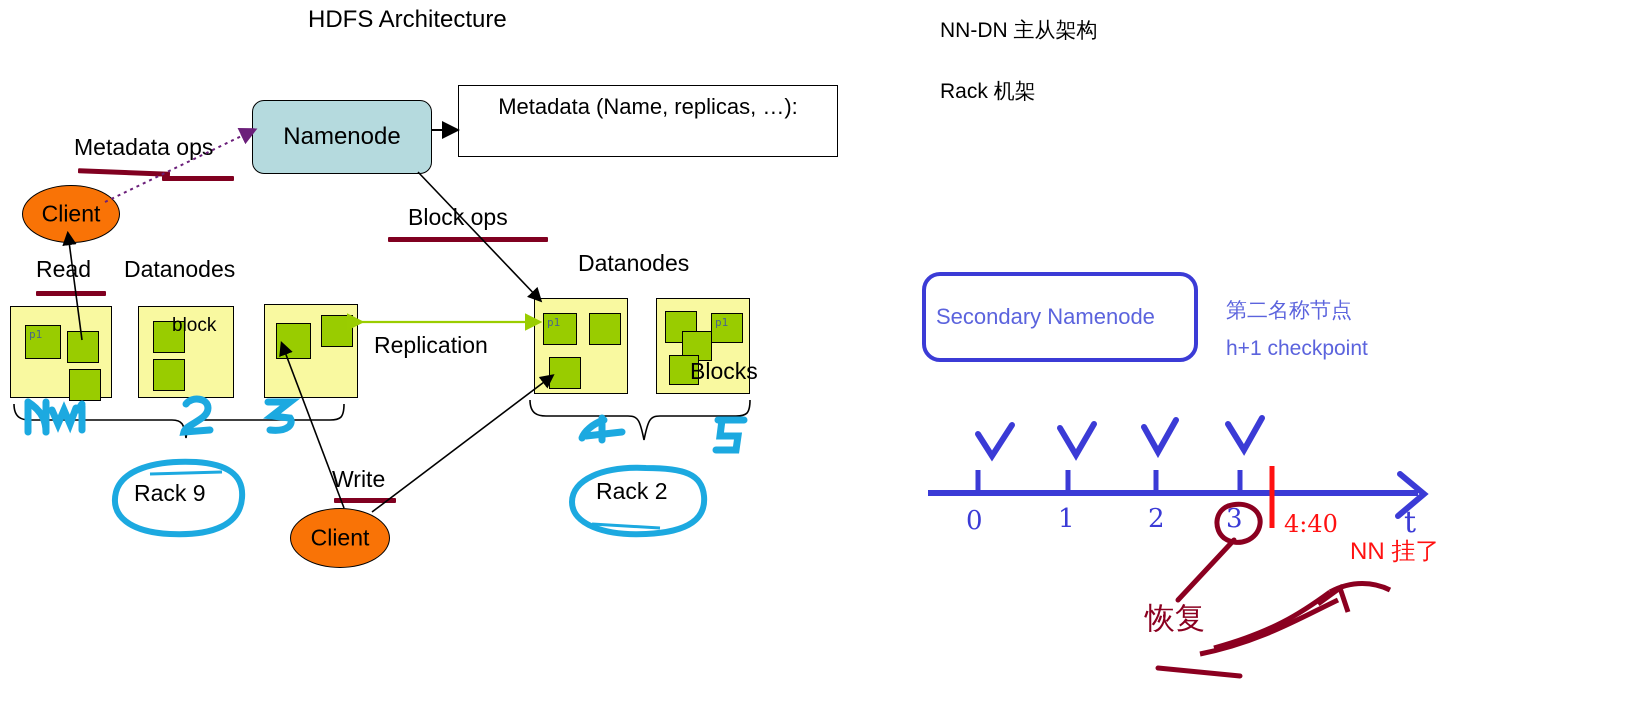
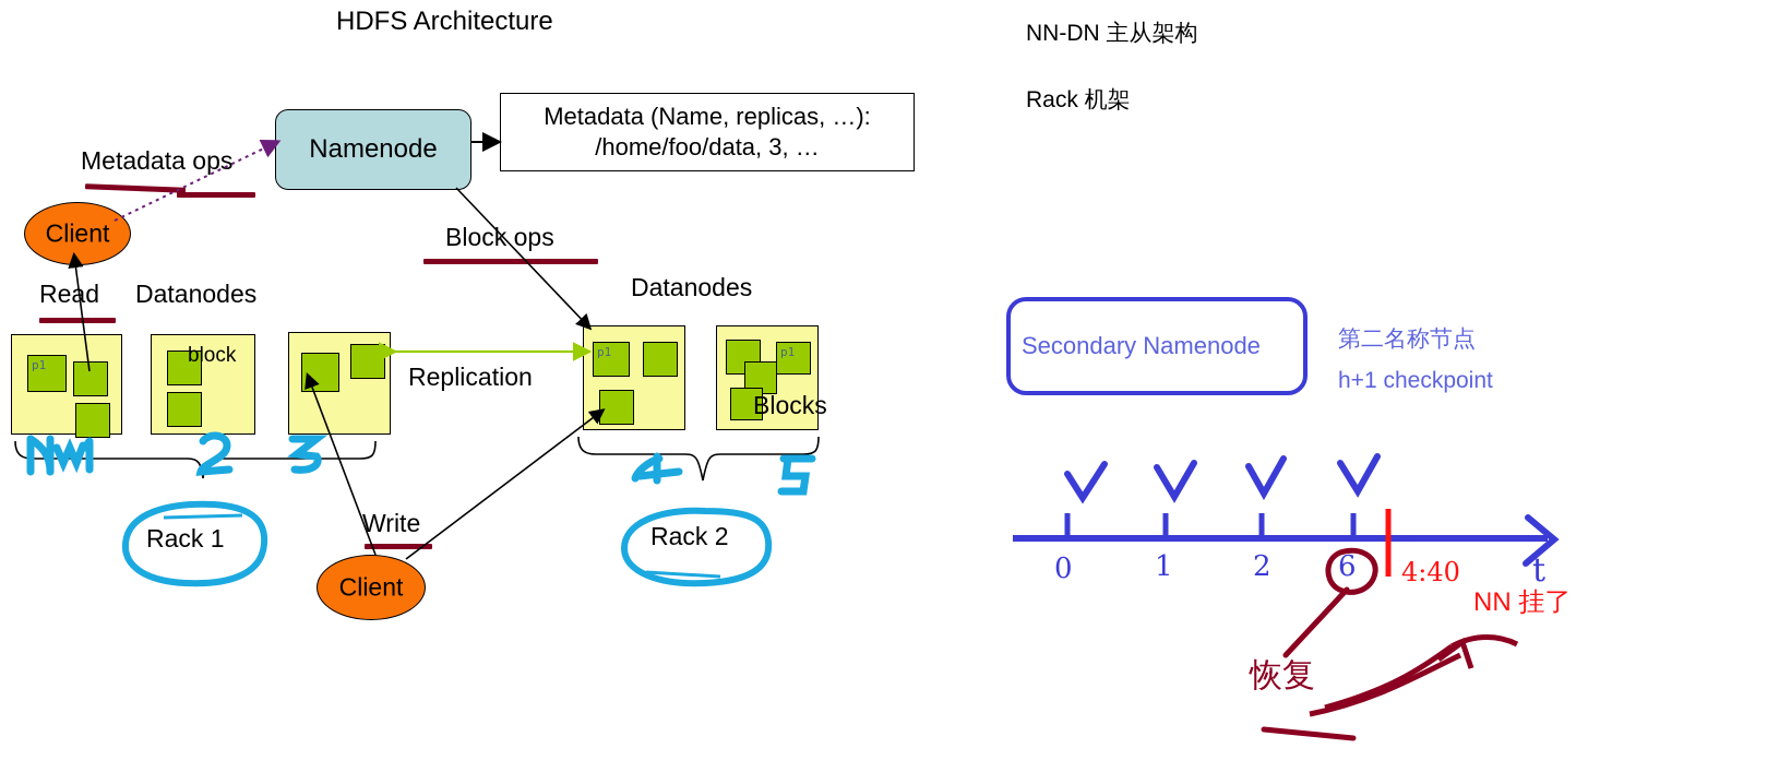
  HDFS Architecture
  Namenode
  Metadata (Name, replicas, …):
+ /home/foo/data, 3, …
  Metadata ops
  Block ops
  Replication
  Read
  Write
  Datanodes
  Datanodes
  Client
  Client
  p1
  block
  p1
  p1
  Blocks
- Rack 9
+ Rack 1
  Rack 2
  NN-DN 主从架构
  Rack 机架
  Secondary Namenode
  第二名称节点
  h+1 checkpoint
  0
  1
  2
- 3
+ 6
  t
  4:40
  NN 挂了
  恢复
